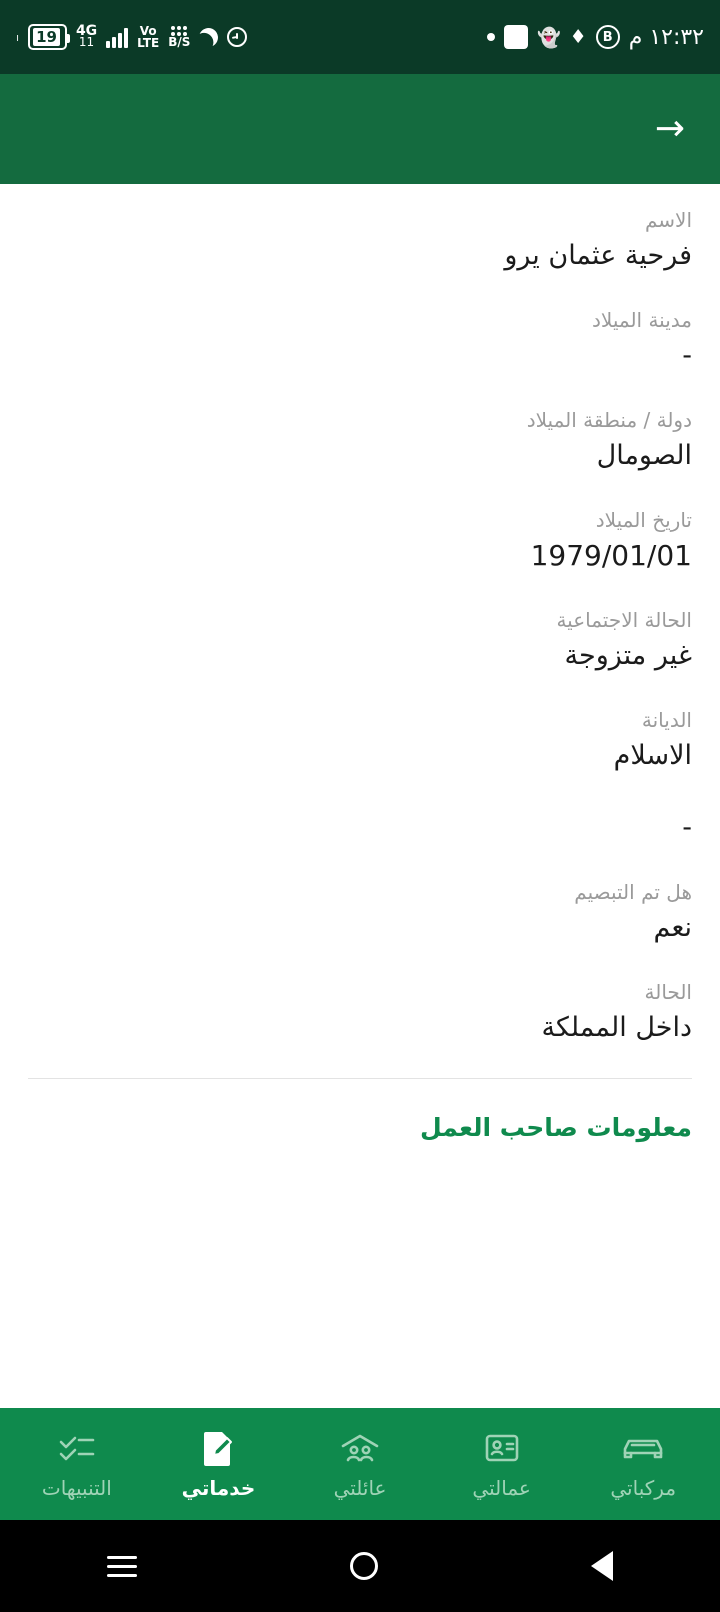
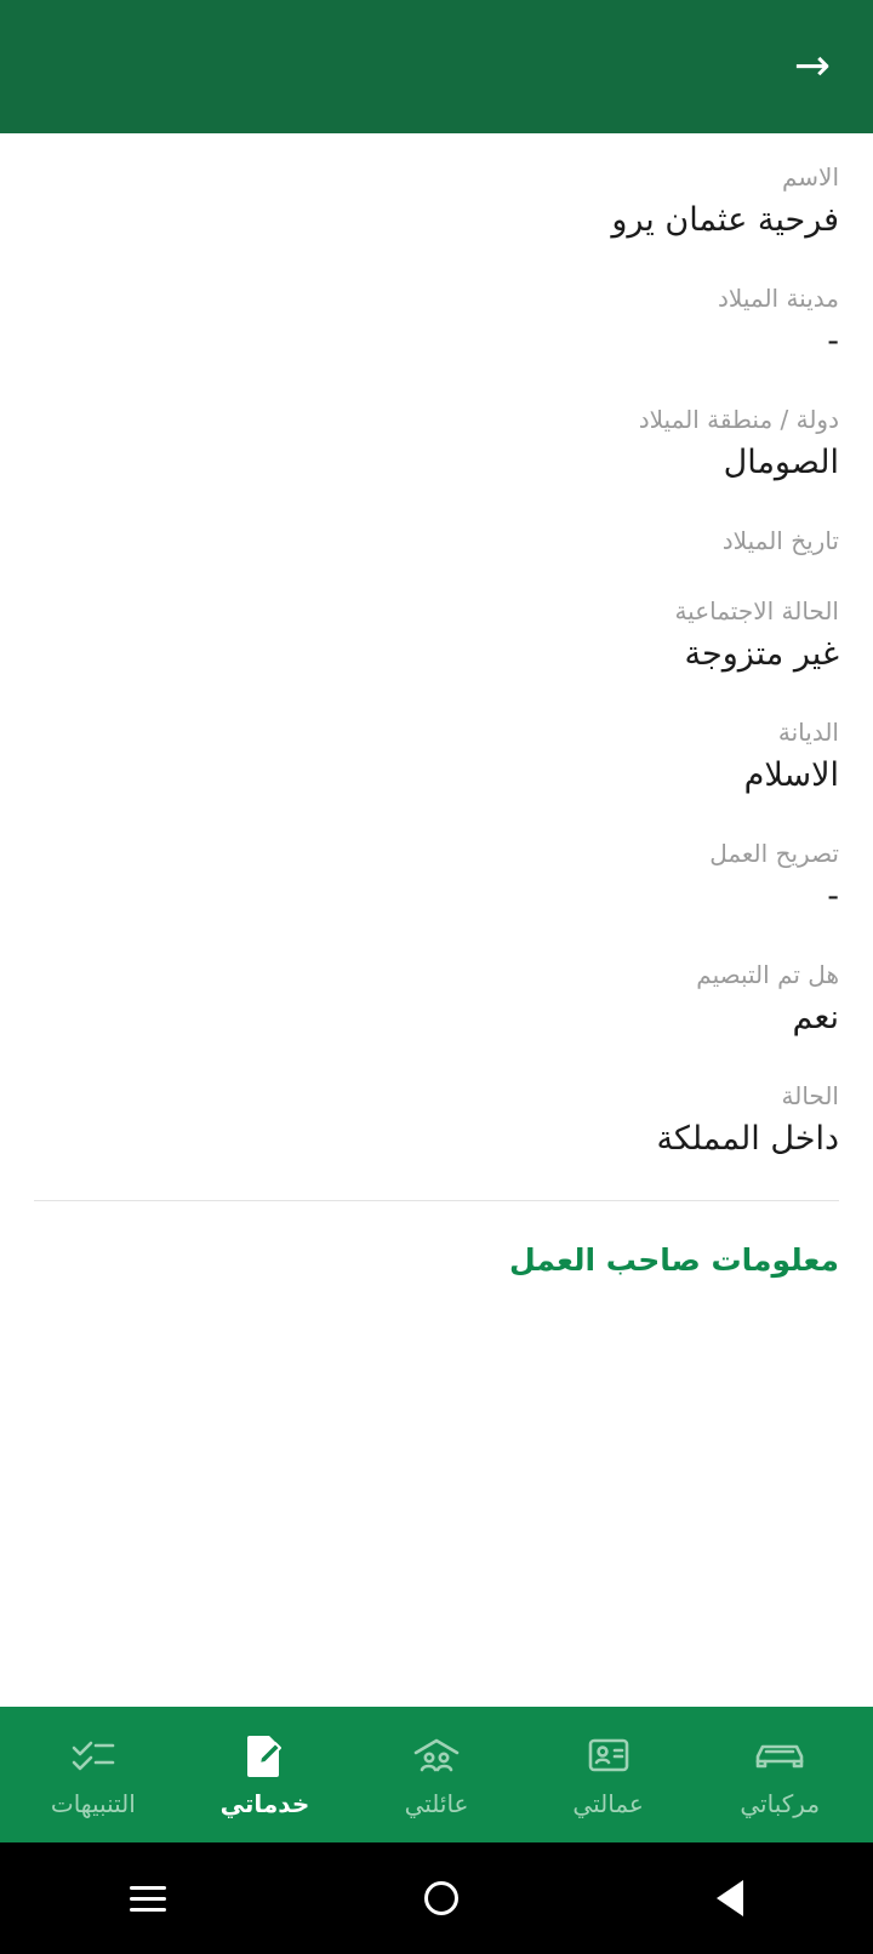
- ı
- 19
- 4G
- 11
- Vo
- LTE
- B/S
- 👻
- ♦
- B
- ١٢:٣٢ م
  →
  الاسم
  فرحية عثمان يرو
  مدينة الميلاد
  -
  دولة / منطقة الميلاد
  الصومال
  تاريخ الميلاد
- 1979/01/01
  الحالة الاجتماعية
  غير متزوجة
  الديانة
  الاسلام
+ تصريح العمل
  -
  هل تم التبصيم
  نعم
  الحالة
  داخل المملكة
  معلومات صاحب العمل
  مركباتي
  عمالتي
  عائلتي
  خدماتي
  التنبيهات
